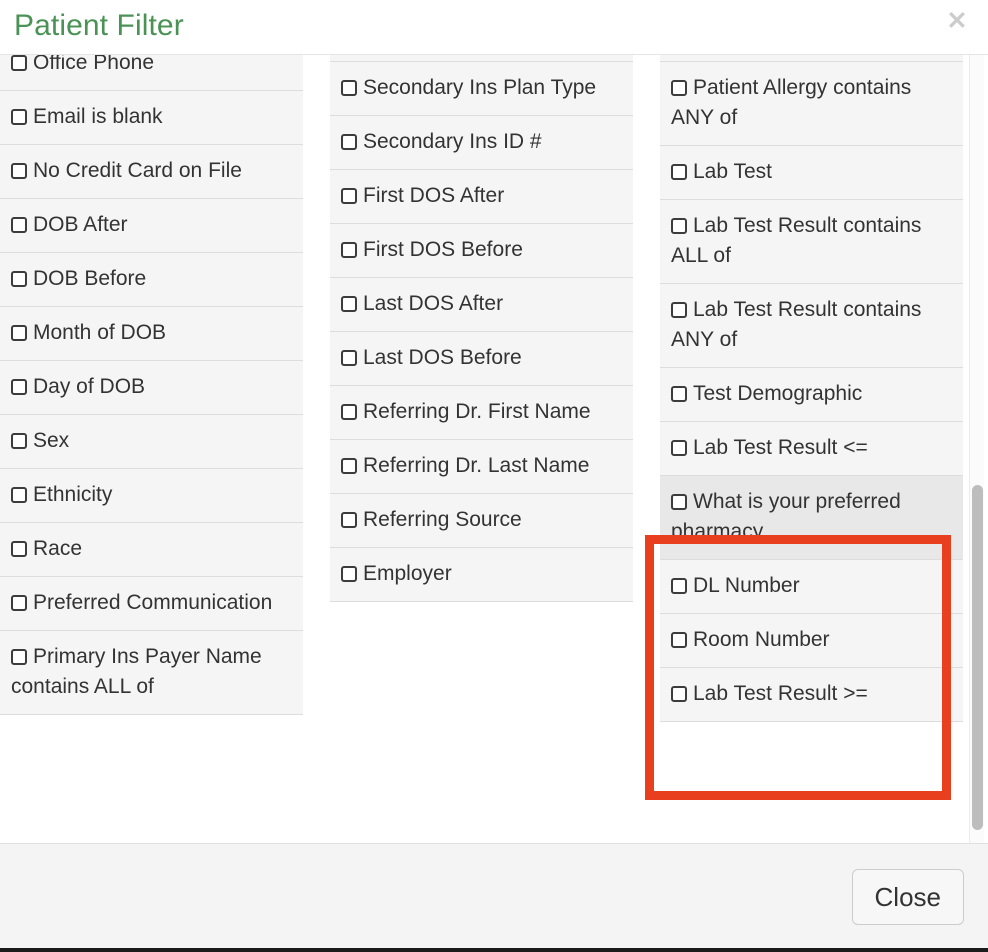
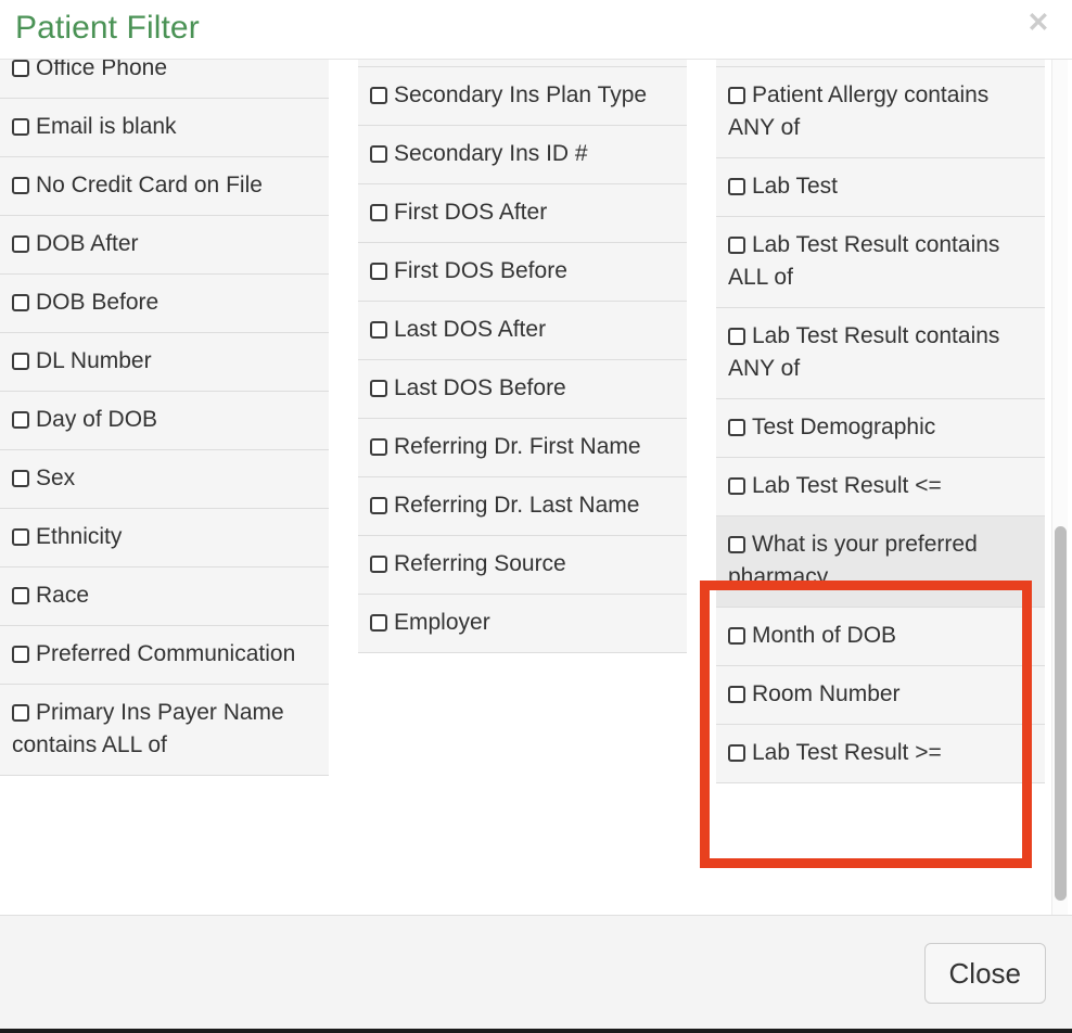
  Patient Filter
  ✕
  Office Phone
  Email is blank
  No Credit Card on File
  DOB After
  DOB Before
- Month of DOB
+ DL Number
  Day of DOB
  Sex
  Ethnicity
  Race
  Preferred Communication
  Primary Ins Payer Name contains ALL of
  Secondary Ins Plan Type
  Secondary Ins ID #
  First DOS After
  First DOS Before
  Last DOS After
  Last DOS Before
  Referring Dr. First Name
  Referring Dr. Last Name
  Referring Source
  Employer
  Patient Allergy contains ANY of
  Lab Test
  Lab Test Result contains ALL of
  Lab Test Result contains ANY of
  Test Demographic
  Lab Test Result <=
  What is your preferred pharmacy
- DL Number
+ Month of DOB
  Room Number
  Lab Test Result >=
  Close
